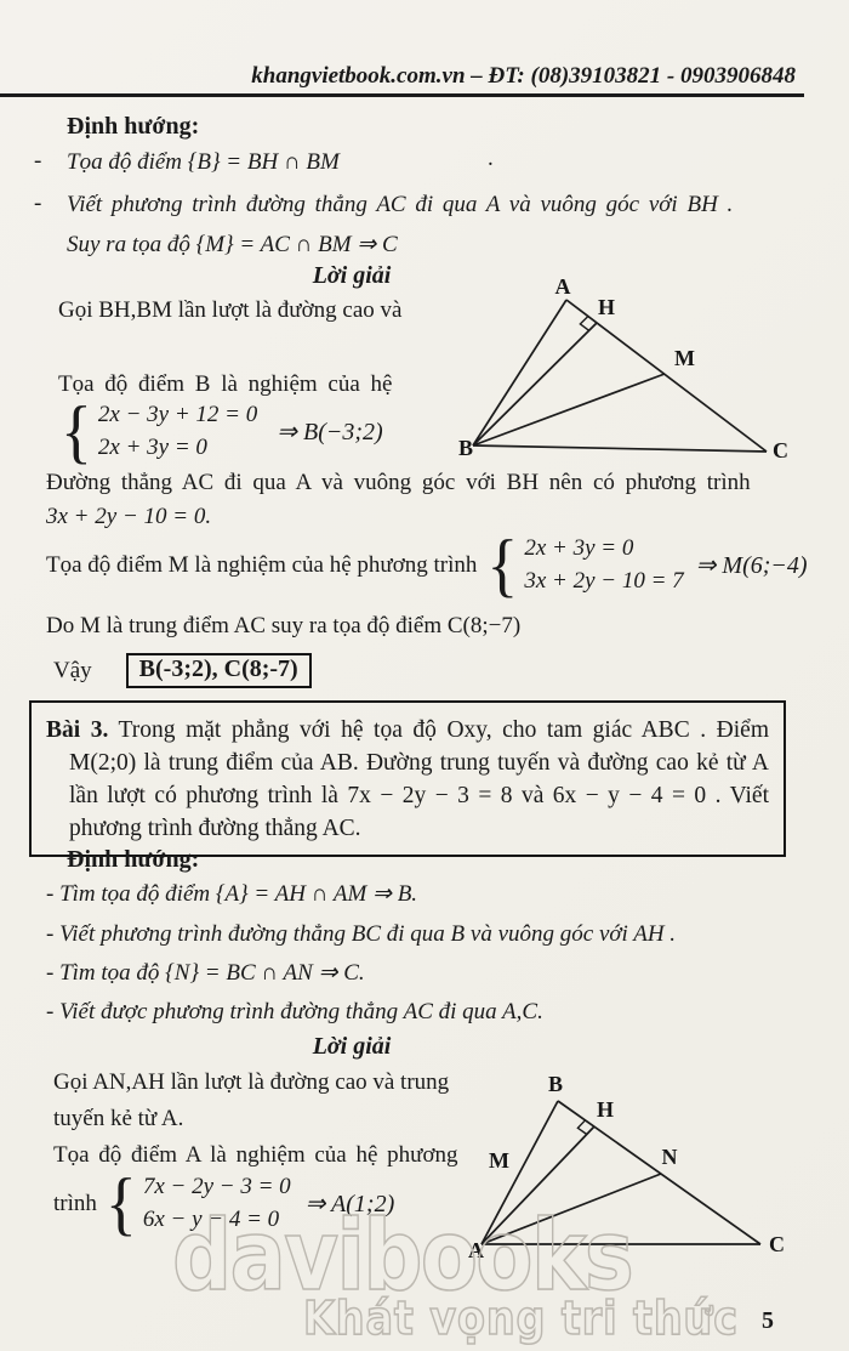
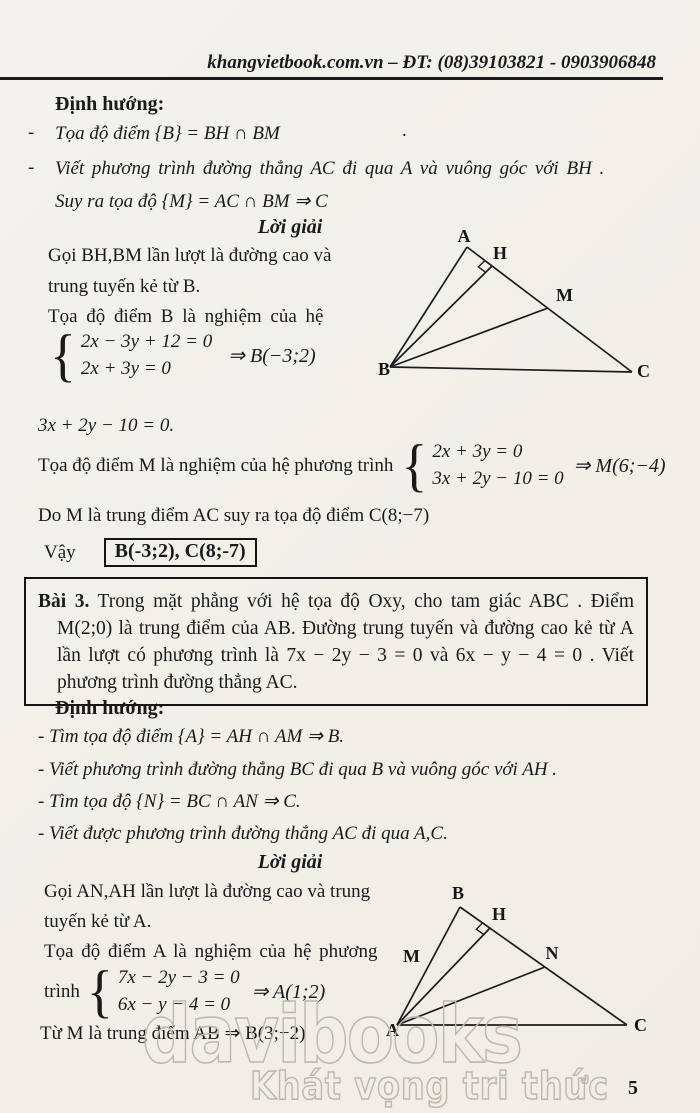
  khangvietbook.com.vn – ĐT: (08)39103821 - 0903906848
  Định hướng:
  -
  Tọa độ điểm {B} = BH ∩ BM
  .
  -
  Viết phương trình đường thẳng AC đi qua A và vuông góc với BH .
  Suy ra tọa độ {M} = AC ∩ BM ⇒ C
  Lời giải
  Gọi BH,BM lần lượt là đường cao và
+ trung tuyến kẻ từ B.
  Tọa độ điểm B là nghiệm của hệ
  {
  2x − 3y + 12 = 0
  2x + 3y = 0
  ⇒ B(−3;2)
  A
  H
  M
  B
  C
- Đường thẳng AC đi qua A và vuông góc với BH nên có phương trình
  3x + 2y − 10 = 0.
  Tọa độ điểm M là nghiệm của hệ phương trình
  {
  2x + 3y = 0
- 3x + 2y − 10 = 7
+ 3x + 2y − 10 = 0
  ⇒ M(6;−4)
  Do M là trung điểm AC suy ra tọa độ điểm C(8;−7)
  Vậy
  B(-3;2), C(8;-7)
- Bài 3. Trong mặt phẳng với hệ tọa độ Oxy, cho tam giác ABC . Điểm M(2;0) là trung điểm của AB. Đường trung tuyến và đường cao kẻ từ A lần lượt có phương trình là 7x − 2y − 3 = 8 và 6x − y − 4 = 0 . Viết phương trình đường thẳng AC.
+ Bài 3. Trong mặt phẳng với hệ tọa độ Oxy, cho tam giác ABC . Điểm M(2;0) là trung điểm của AB. Đường trung tuyến và đường cao kẻ từ A lần lượt có phương trình là 7x − 2y − 3 = 0 và 6x − y − 4 = 0 . Viết phương trình đường thẳng AC.
  Định hướng:
  - Tìm tọa độ điểm {A} = AH ∩ AM ⇒ B.
  - Viết phương trình đường thẳng BC đi qua B và vuông góc với AH .
  - Tìm tọa độ {N} = BC ∩ AN ⇒ C.
  - Viết được phương trình đường thẳng AC đi qua A,C.
  Lời giải
  Gọi AN,AH lần lượt là đường cao và trung
  tuyến kẻ từ A.
  Tọa độ điểm A là nghiệm của hệ phương
  trình
  {
  7x − 2y − 3 = 0
  6x − y − 4 = 0
  ⇒ A(1;2)
+ Từ M là trung điểm AB ⇒ B(3;−2)
  B
  H
  M
  N
  A
  C
  davibooks
  Khát vọng tri thức
  5
